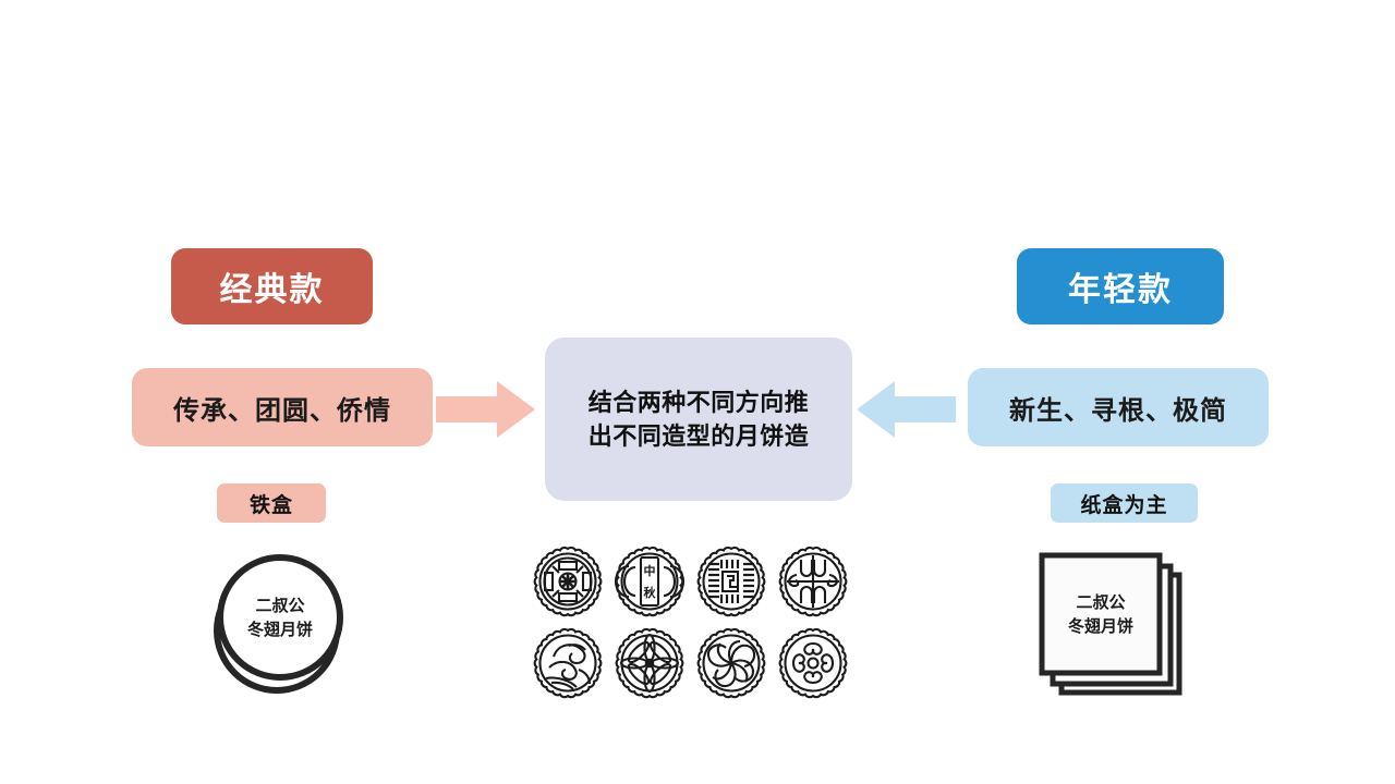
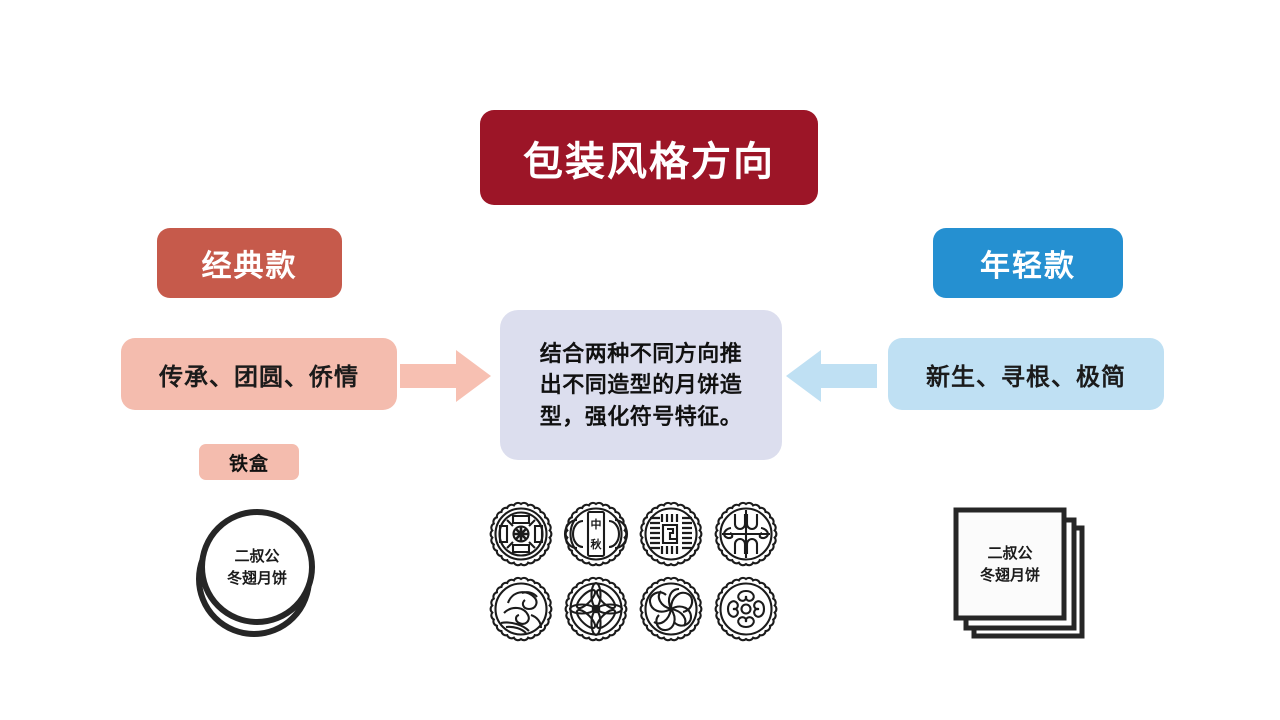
+ 包装风格方向
  经典款
  年轻款
  传承、团圆、侨情
  新生、寻根、极简
  结合两种不同方向推
  出不同造型的月饼造
+ 型，强化符号特征。
  铁盒
- 纸盒为主
  二叔公
  冬翅月饼
  二叔公
  冬翅月饼
  中
  秋
